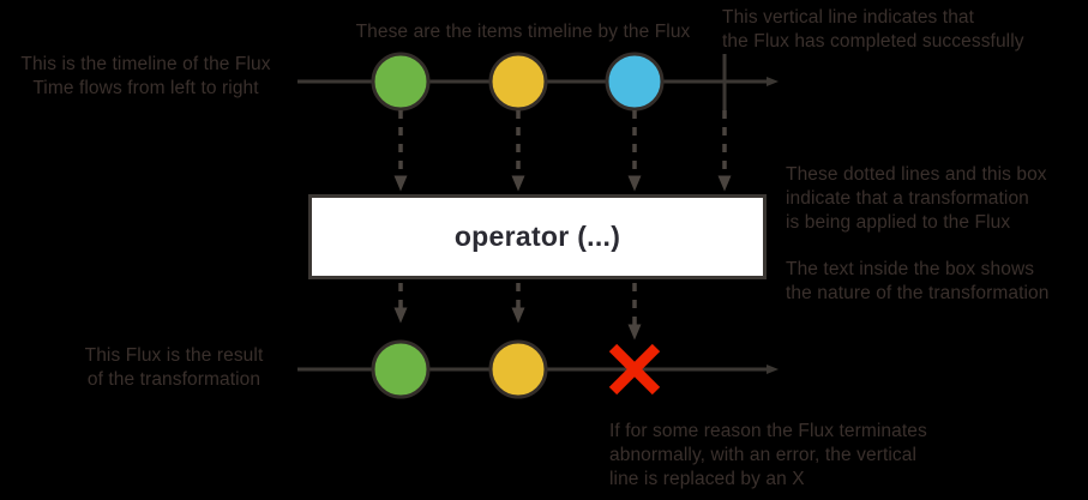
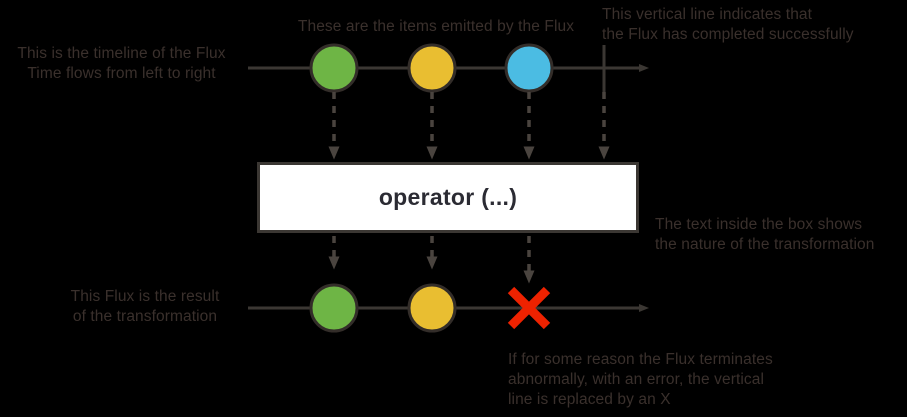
  operator (...)
  This is the timeline of the Flux
  Time flows from left to right
- These are the items timeline by the Flux
+ These are the items emitted by the Flux
  This vertical line indicates that
  the Flux has completed successfully
- These dotted lines and this box
- indicate that a transformation
- is being applied to the Flux
  The text inside the box shows
  the nature of the transformation
  This Flux is the result
  of the transformation
  If for some reason the Flux terminates
  abnormally, with an error, the vertical
  line is replaced by an X
